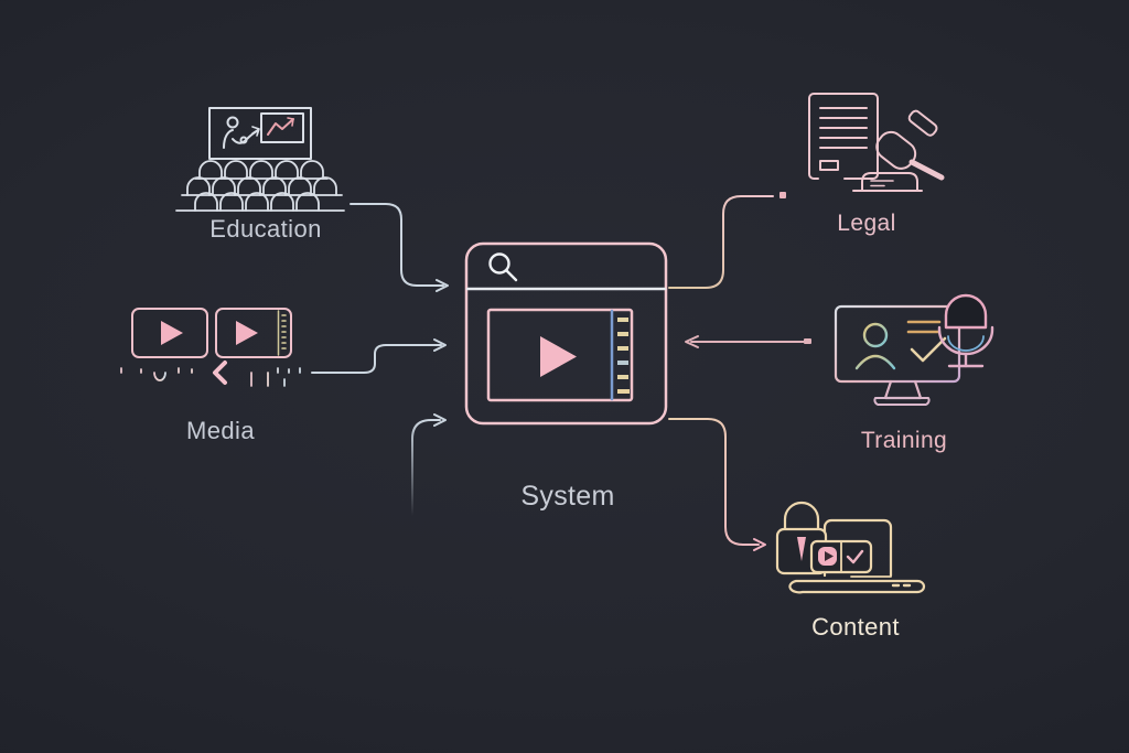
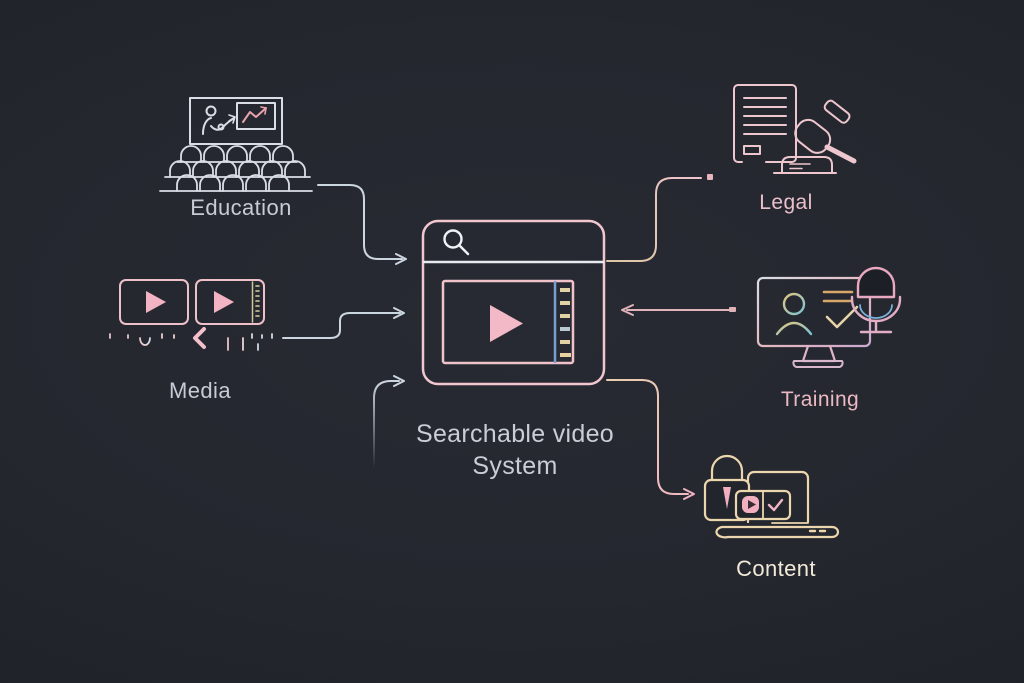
  Education
  Media
  Legal
  Training
  Content
+ Searchable video
  System
